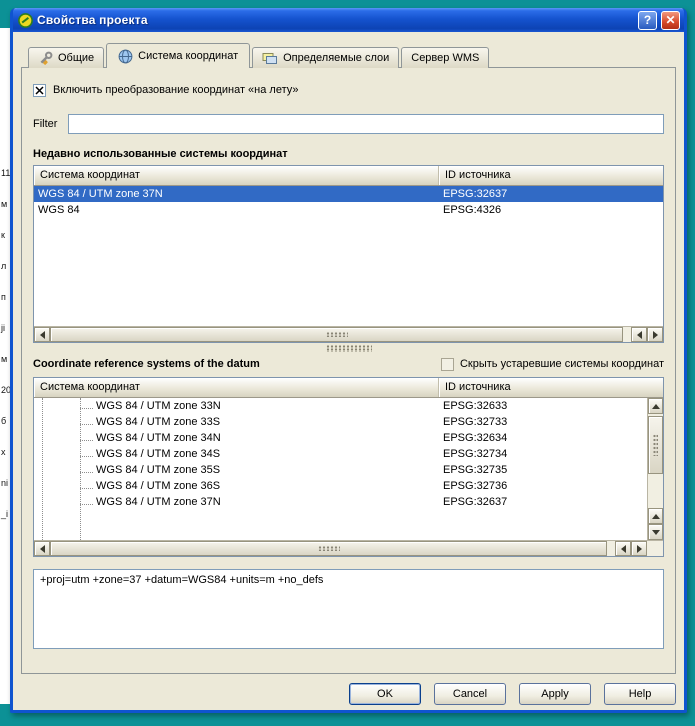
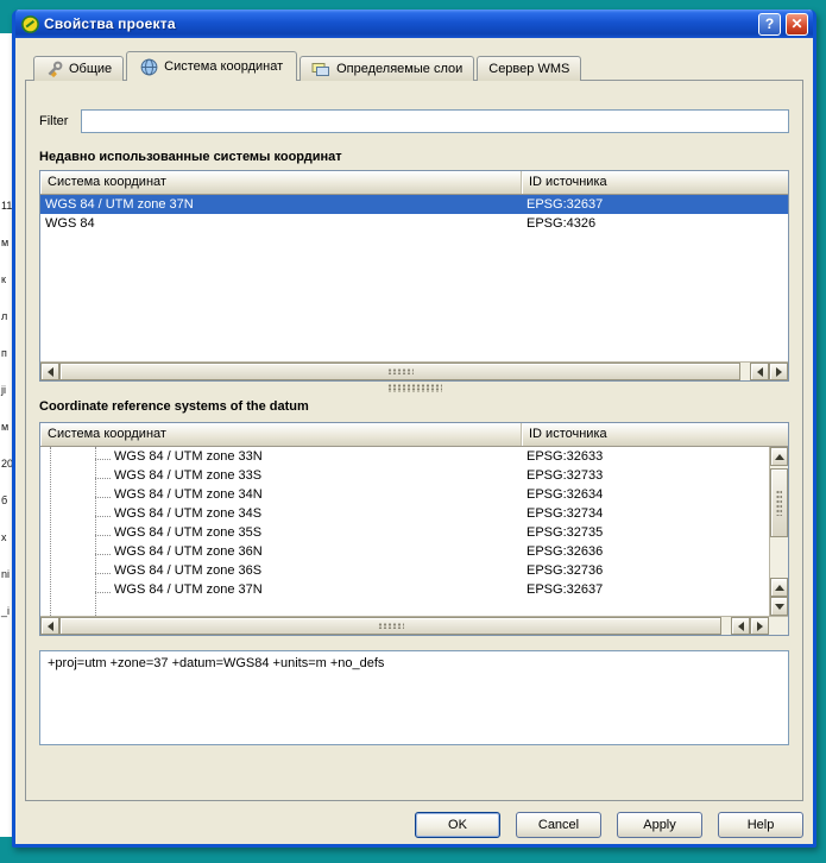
  11
  м
  к
  л
  п
  ji
  м
  20
  б
  х
  ni
  _i
  Свойства проекта
  ?
  ✕
  Общие
  Система координат
  Определяемые слои
  Сервер WMS
- Включить преобразование координат «на лету»
  Filter
  Недавно использованные системы координат
  Система координат
  ID источника
  WGS 84 / UTM zone 37N
  EPSG:32637
  WGS 84
  EPSG:4326
  Coordinate reference systems of the datum
- Скрыть устаревшие системы координат
  Система координат
  ID источника
  WGS 84 / UTM zone 33N
  EPSG:32633
  WGS 84 / UTM zone 33S
  EPSG:32733
  WGS 84 / UTM zone 34N
  EPSG:32634
  WGS 84 / UTM zone 34S
  EPSG:32734
  WGS 84 / UTM zone 35S
  EPSG:32735
+ WGS 84 / UTM zone 36N
+ EPSG:32636
  WGS 84 / UTM zone 36S
  EPSG:32736
  WGS 84 / UTM zone 37N
  EPSG:32637
  +proj=utm +zone=37 +datum=WGS84 +units=m +no_defs
  OK
  Cancel
  Apply
  Help
